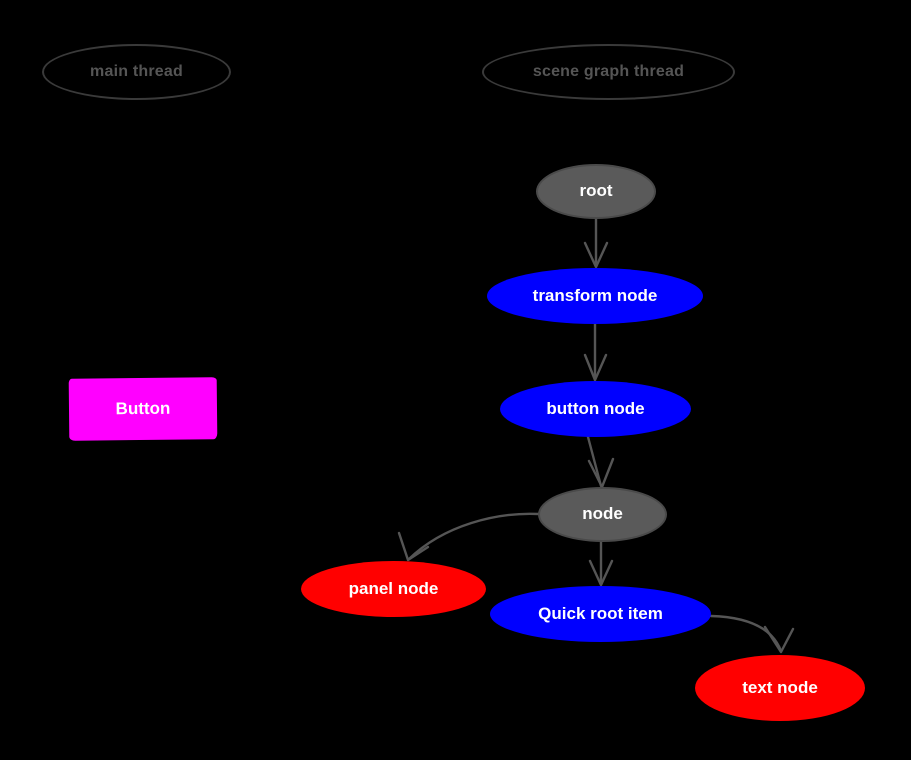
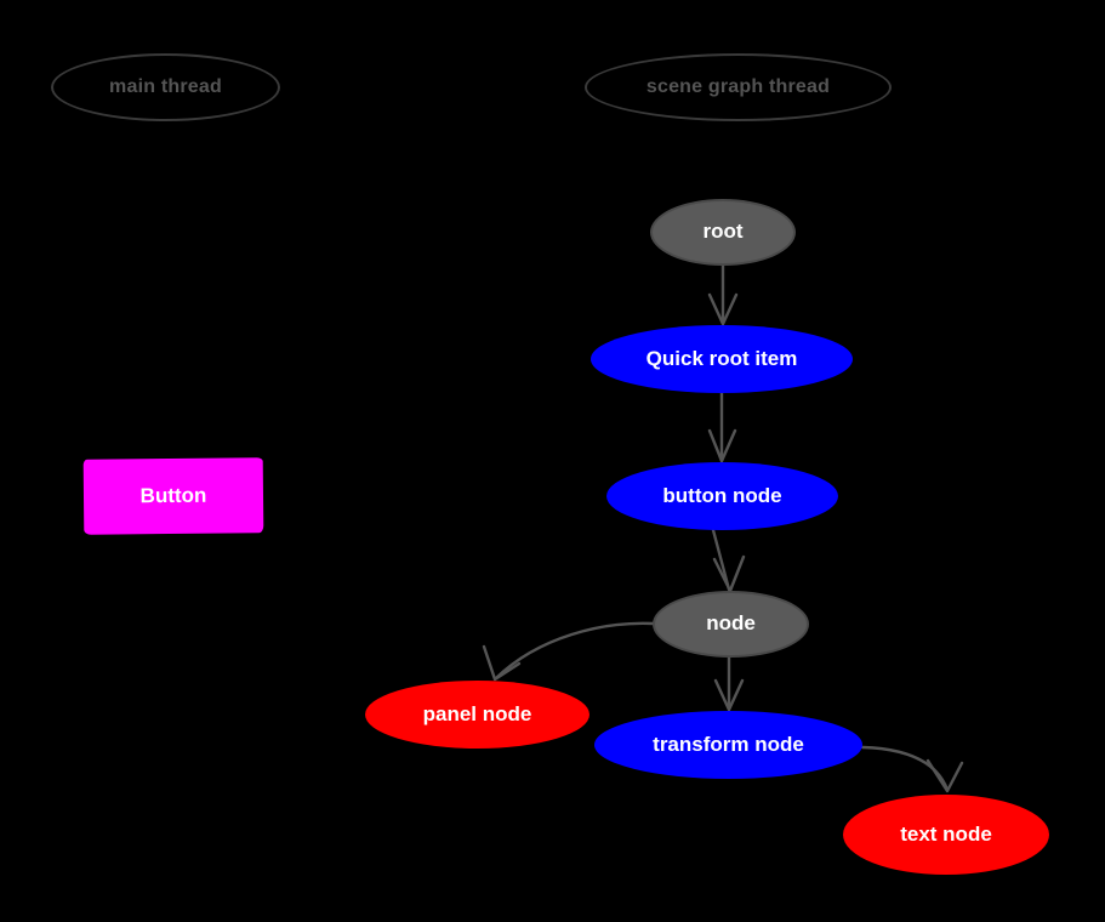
  main thread
  scene graph thread
  root
- transform node
+ Quick root item
  button node
  node
  panel node
- Quick root item
+ transform node
  text node
  Button
